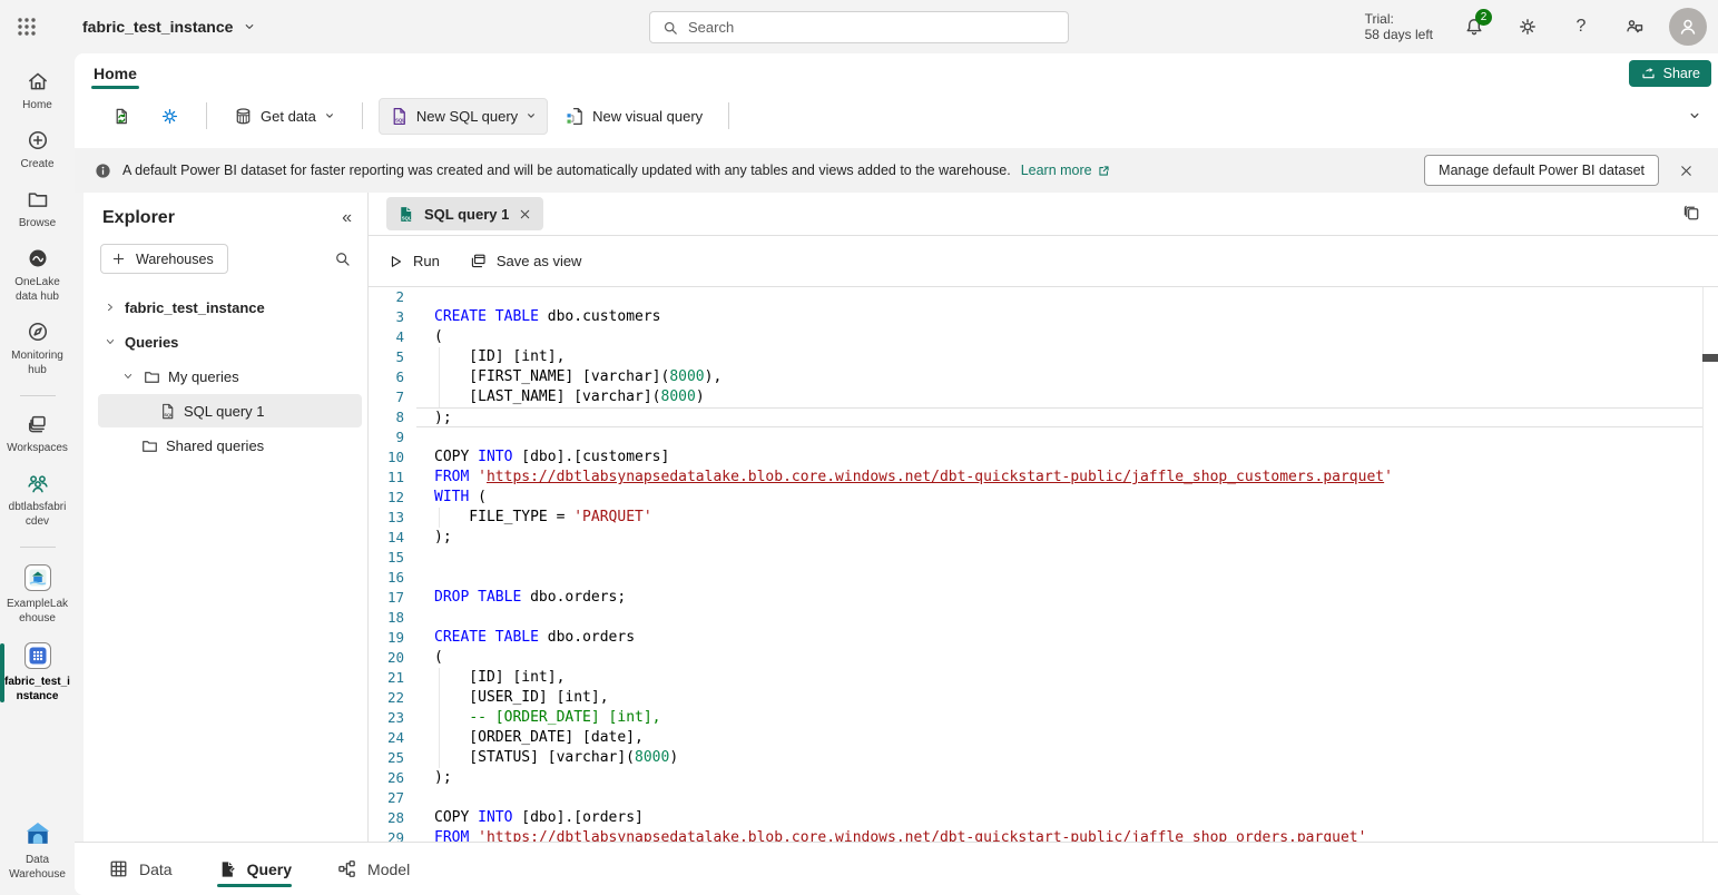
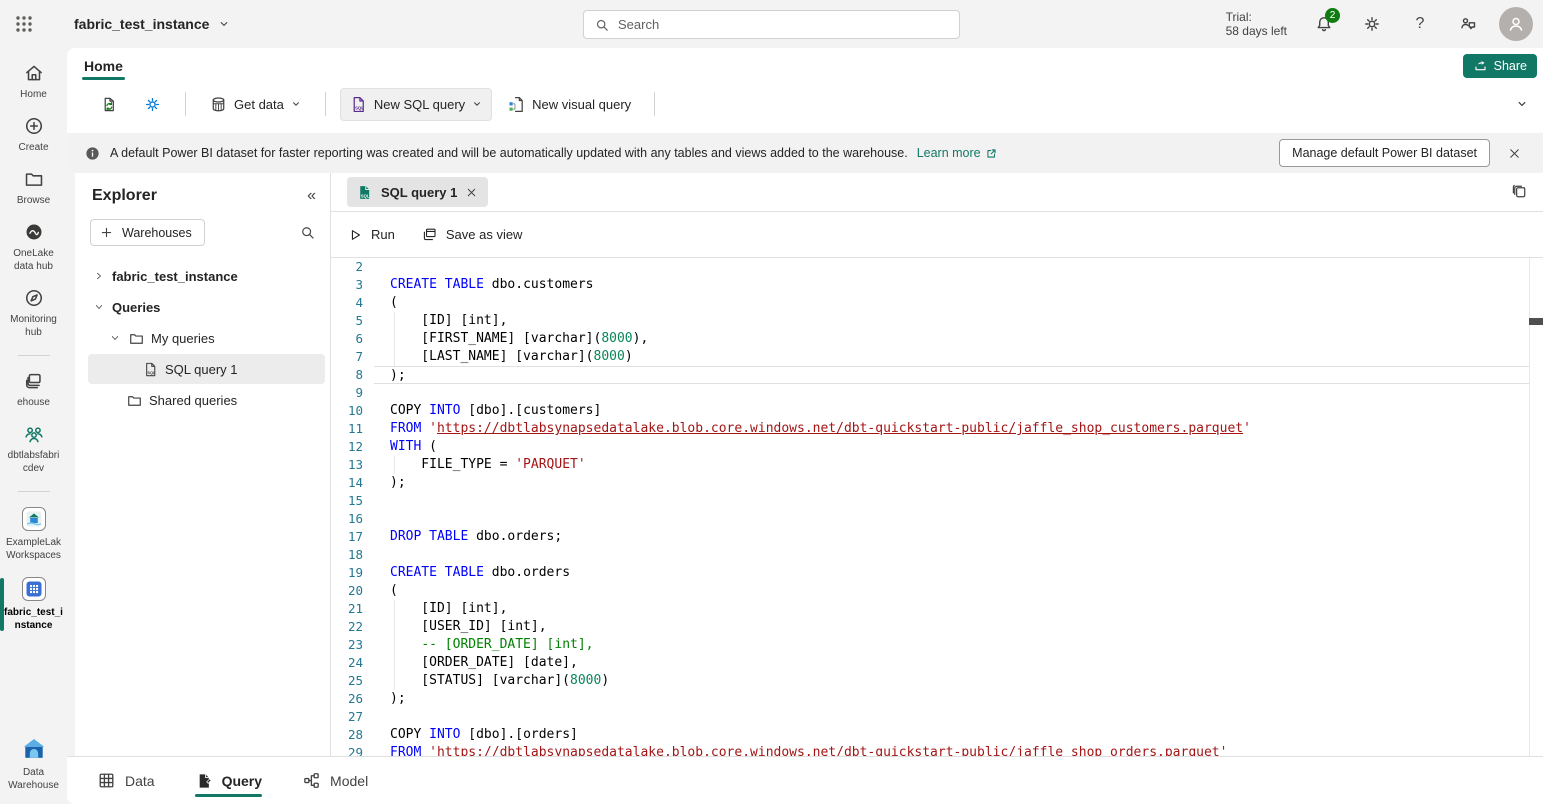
  fabric_test_instance
  Search
  Trial:
  58 days left
  2
  ?
  Home
  Create
  Browse
  OneLake
  data hub
  Monitoring
  hub
- Workspaces
+ ehouse
  dbtlabsfabri
  cdev
  ExampleLak
- ehouse
+ Workspaces
  fabric_test_i
  nstance
  Data
  Warehouse
  Home
  Share
  Get data
  New SQL query
  New visual query
  A default Power BI dataset for faster reporting was created and will be automatically updated with any tables and views added to the warehouse.
  Learn more
  Manage default Power BI dataset
  Explorer
  «
  Warehouses
  fabric_test_instance
  Queries
  My queries
  SQL query 1
  Shared queries
  SQL query 1
  Run
  Save as view
  2
  3
  CREATE TABLE dbo.customers
  4
  (
  5
  [ID] [int],
  6
  [FIRST_NAME] [varchar](8000),
  7
  [LAST_NAME] [varchar](8000)
  8
  );
  9
  10
  COPY INTO [dbo].[customers]
  11
  FROM 'https://dbtlabsynapsedatalake.blob.core.windows.net/dbt-quickstart-public/jaffle_shop_customers.parquet'
  12
  WITH (
  13
  FILE_TYPE = 'PARQUET'
  14
  );
  15
  16
  17
  DROP TABLE dbo.orders;
  18
  19
  CREATE TABLE dbo.orders
  20
  (
  21
  [ID] [int],
  22
  [USER_ID] [int],
  23
  -- [ORDER_DATE] [int],
  24
  [ORDER_DATE] [date],
  25
  [STATUS] [varchar](8000)
  26
  );
  27
  28
  COPY INTO [dbo].[orders]
  29
  FROM 'https://dbtlabsynapsedatalake.blob.core.windows.net/dbt-quickstart-public/jaffle_shop_orders.parquet'
  Data
  Query
  Model
